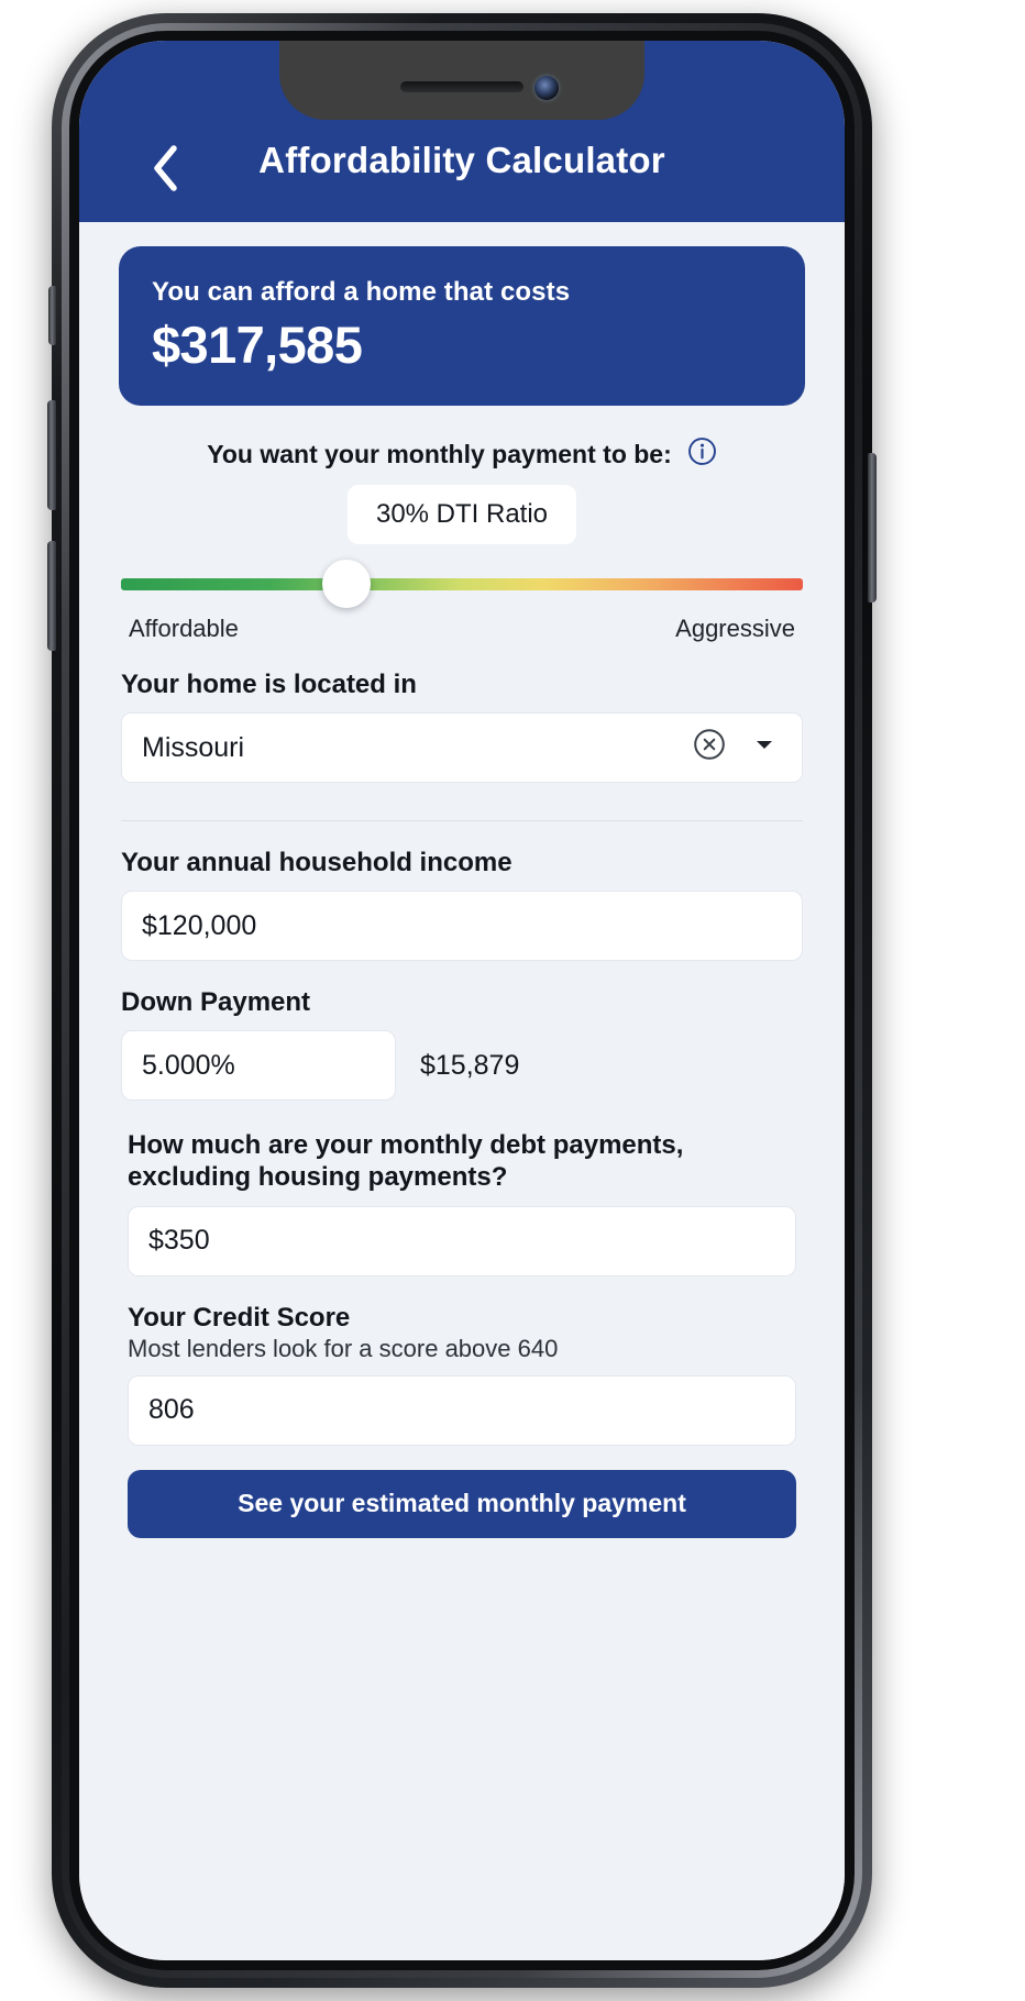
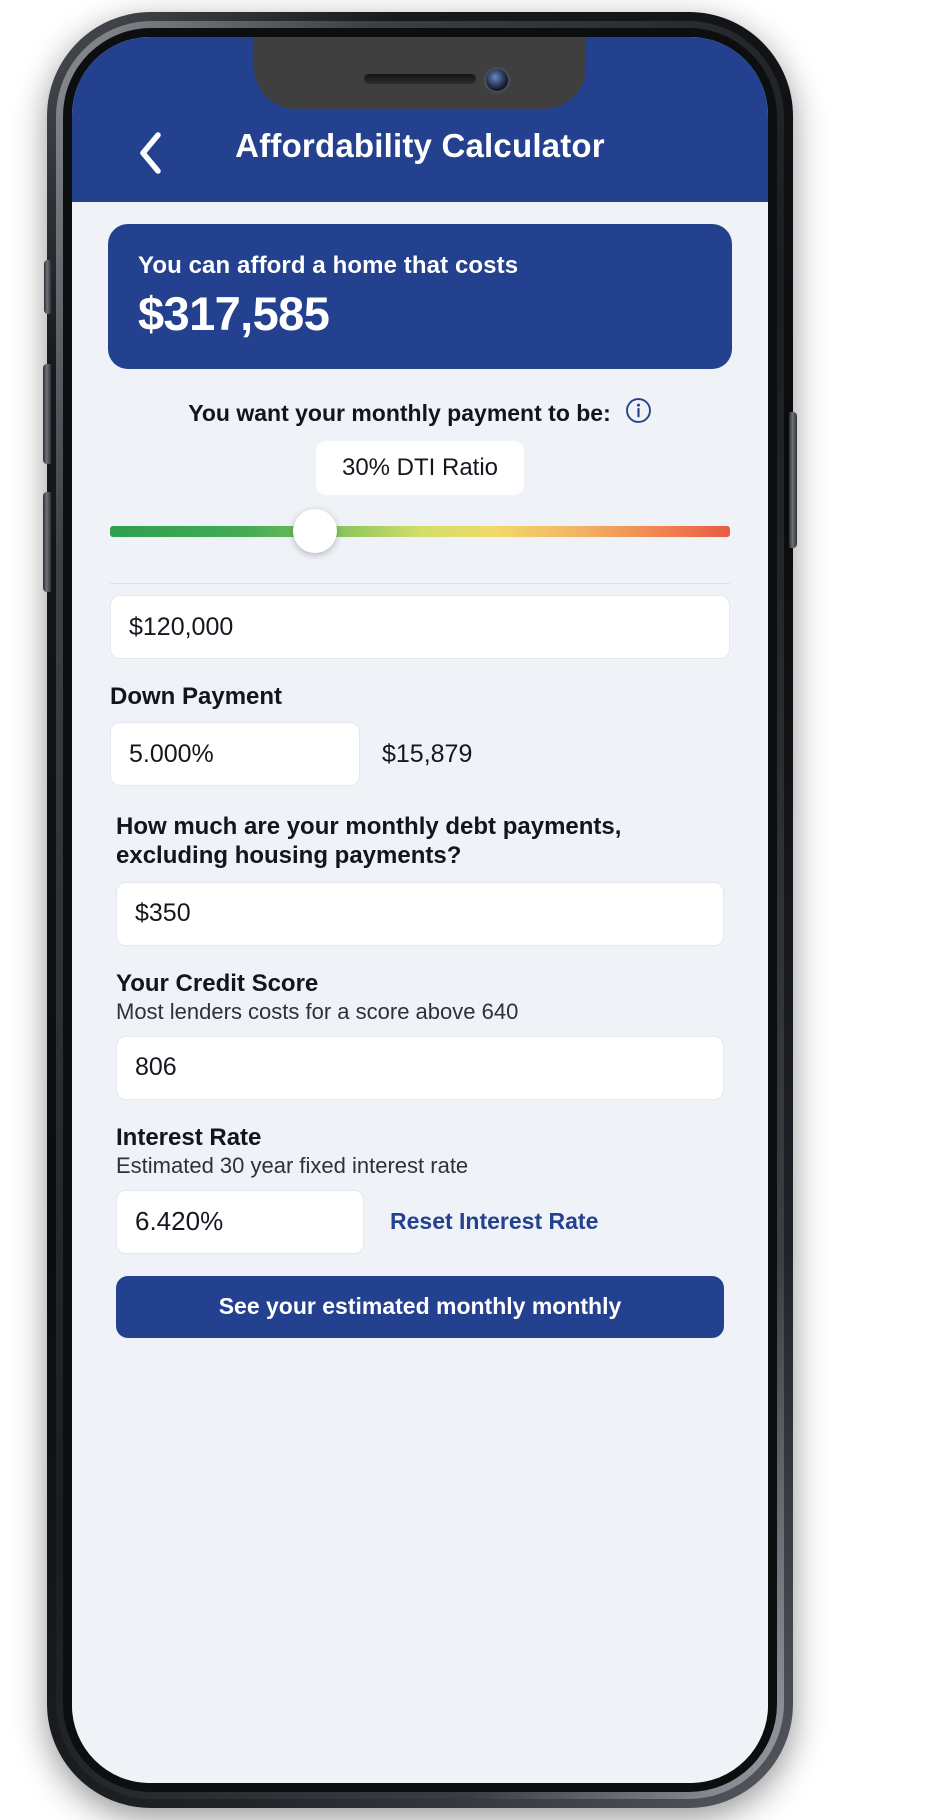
  Affordability Calculator
  You can afford a home that costs
  $317,585
  You want your monthly payment to be:
  30% DTI Ratio
- Affordable
- Aggressive
- Your home is located in
- Missouri
- Your annual household income
  $120,000
  Down Payment
  5.000%
  $15,879
  How much are your monthly debt payments,
  excluding housing payments?
  $350
  Your Credit Score
- Most lenders look for a score above 640
+ Most lenders costs for a score above 640
  806
+ Interest Rate
+ Estimated 30 year fixed interest rate
+ 6.420%
+ Reset Interest Rate
- See your estimated monthly payment
+ See your estimated monthly monthly
